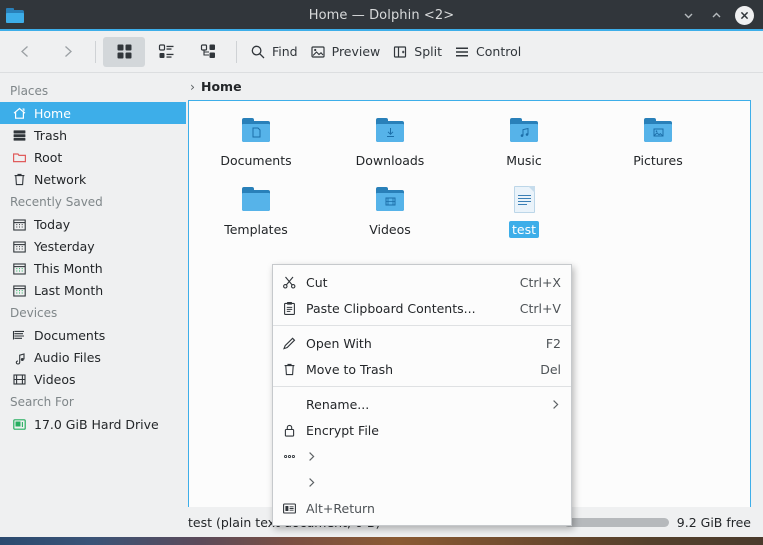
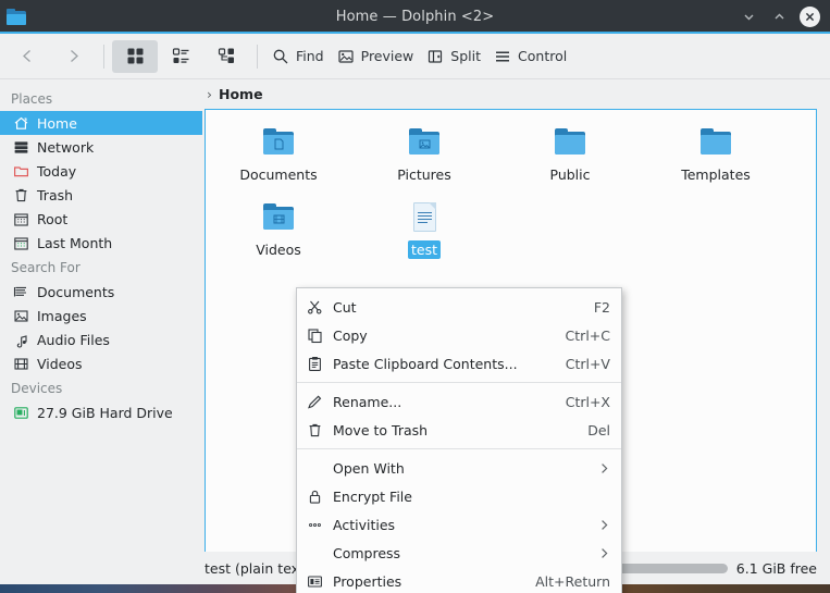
  Home — Dolphin <2>
  Find
  Preview
  Split
  Control
  Places
  Home
- Trash
+ Network
- Root
+ Today
- Network
+ Trash
- Recently Saved
- Today
+ Root
- Yesterday
- This Month
  Last Month
- Devices
+ Search For
  Documents
+ Images
  Audio Files
  Videos
- Search For
+ Devices
- 17.0 GiB Hard Drive
+ 27.9 GiB Hard Drive
  ›
  Home
  Documents
- Downloads
- Music
  Pictures
+ Public
  Templates
  Videos
  test
- 9.2 GiB free
+ 6.1 GiB free
  Cut
- Ctrl+X
+ F2
+ Copy
+ Ctrl+C
  Paste Clipboard Contents...
  Ctrl+V
- Open With
+ Rename...
- F2
+ Ctrl+X
  Move to Trash
  Del
- Rename...
+ Open With
  Encrypt File
+ Activities
+ Compress
+ Properties
  Alt+Return
